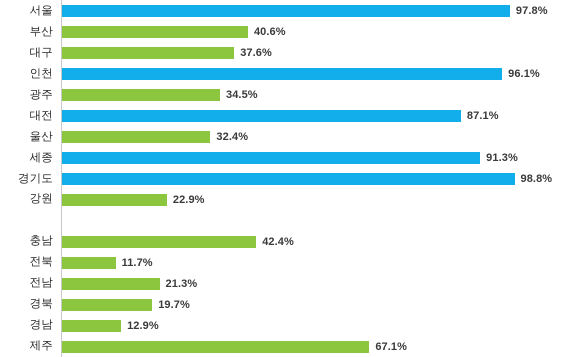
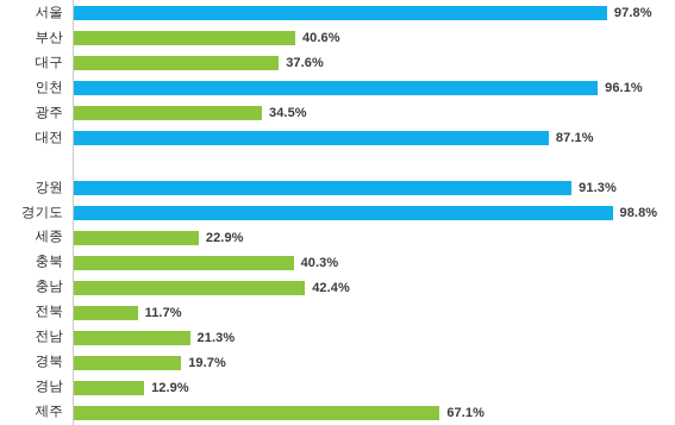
  서울
  97.8%
  부산
  40.6%
  대구
  37.6%
  인천
  96.1%
  광주
  34.5%
  대전
  87.1%
- 울산
- 32.4%
- 세종
+ 강원
  91.3%
  경기도
  98.8%
- 강원
+ 세종
  22.9%
+ 충북
+ 40.3%
  충남
  42.4%
  전북
  11.7%
  전남
  21.3%
  경북
  19.7%
  경남
  12.9%
  제주
  67.1%
